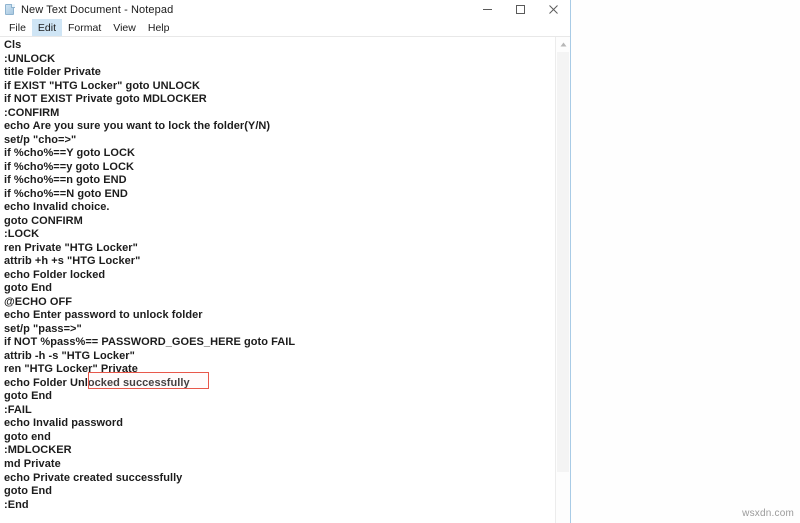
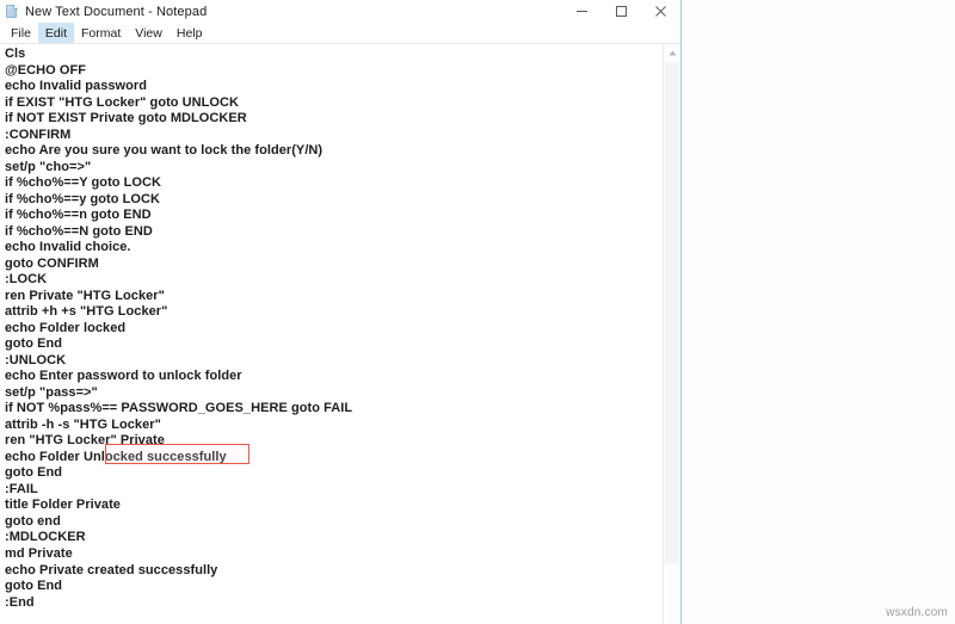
  New Text Document - Notepad
  File
  Edit
  Format
  View
  Help
  Cls
- :UNLOCK
+ @ECHO OFF
- title Folder Private
+ echo Invalid password
  if EXIST "HTG Locker" goto UNLOCK
  if NOT EXIST Private goto MDLOCKER
  :CONFIRM
  echo Are you sure you want to lock the folder(Y/N)
  set/p "cho=>"
  if %cho%==Y goto LOCK
  if %cho%==y goto LOCK
  if %cho%==n goto END
  if %cho%==N goto END
  echo Invalid choice.
  goto CONFIRM
  :LOCK
  ren Private "HTG Locker"
  attrib +h +s "HTG Locker"
  echo Folder locked
  goto End
- @ECHO OFF
+ :UNLOCK
  echo Enter password to unlock folder
  set/p "pass=>"
  if NOT %pass%== PASSWORD_GOES_HERE goto FAIL
  attrib -h -s "HTG Locker"
  ren "HTG Locker" Private
  echo Folder Unlocked successfully
  goto End
  :FAIL
- echo Invalid password
+ title Folder Private
  goto end
  :MDLOCKER
  md Private
  echo Private created successfully
  goto End
  :End
  wsxdn.com
